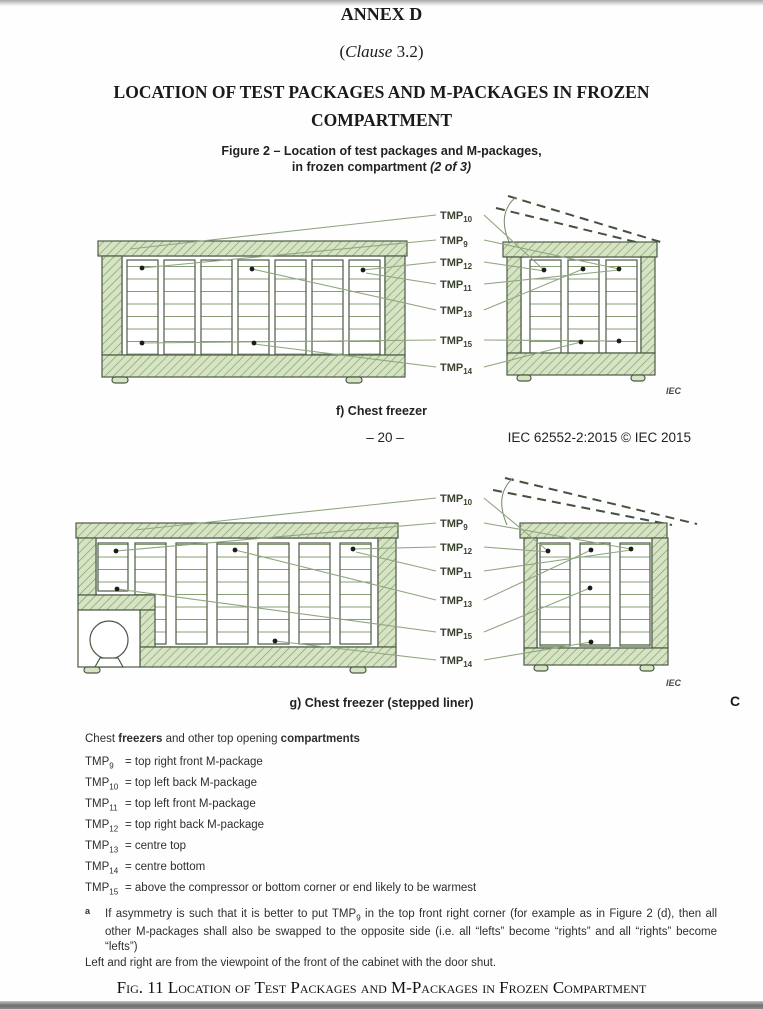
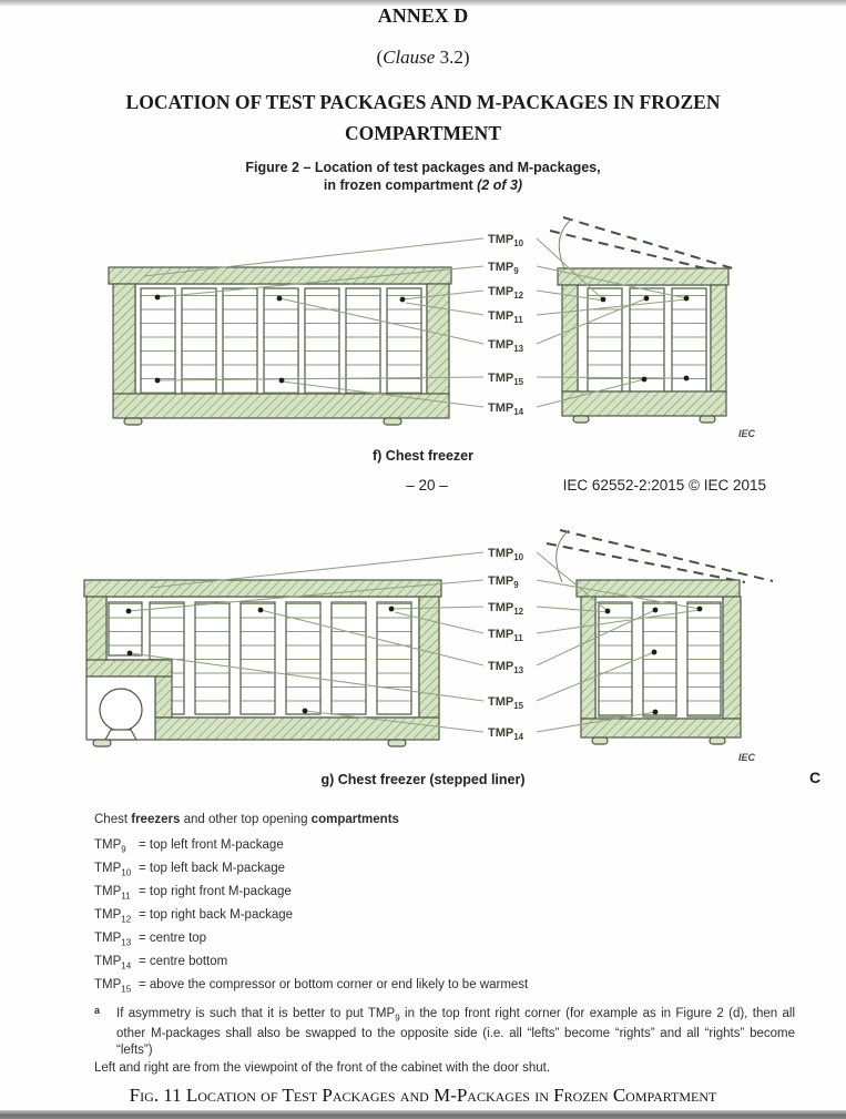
  ANNEX D
  (Clause 3.2)
  LOCATION OF TEST PACKAGES AND M-PACKAGES IN FROZEN
  COMPARTMENT
  Figure 2 – Location of test packages and M-packages,
  in frozen compartment (2 of 3)
  TMP10
  TMP9
  TMP12
  TMP11
  TMP13
  TMP15
  TMP14
  IEC
  f) Chest freezer
  – 20 –
  IEC 62552-2:2015 © IEC 2015
  TMP10
  TMP9
  TMP12
  TMP11
  TMP13
  TMP15
  TMP14
  IEC
  g) Chest freezer (stepped liner)
  C
  Chest freezers and other top opening compartments
- TMP9 = top right front M-package
+ TMP9 = top left front M-package
  TMP10 = top left back M-package
- TMP11 = top left front M-package
+ TMP11 = top right front M-package
  TMP12 = top right back M-package
  TMP13 = centre top
  TMP14 = centre bottom
  TMP15 = above the compressor or bottom corner or end likely to be warmest
  a
  If asymmetry is such that it is better to put TMP9 in the top front right corner (for example as in Figure 2 (d), then all other M-packages shall also be swapped to the opposite side (i.e. all “lefts” become “rights” and all “rights” become “lefts”)
  Left and right are from the viewpoint of the front of the cabinet with the door shut.
  Fig. 11 Location of Test Packages and M-Packages in Frozen Compartment
